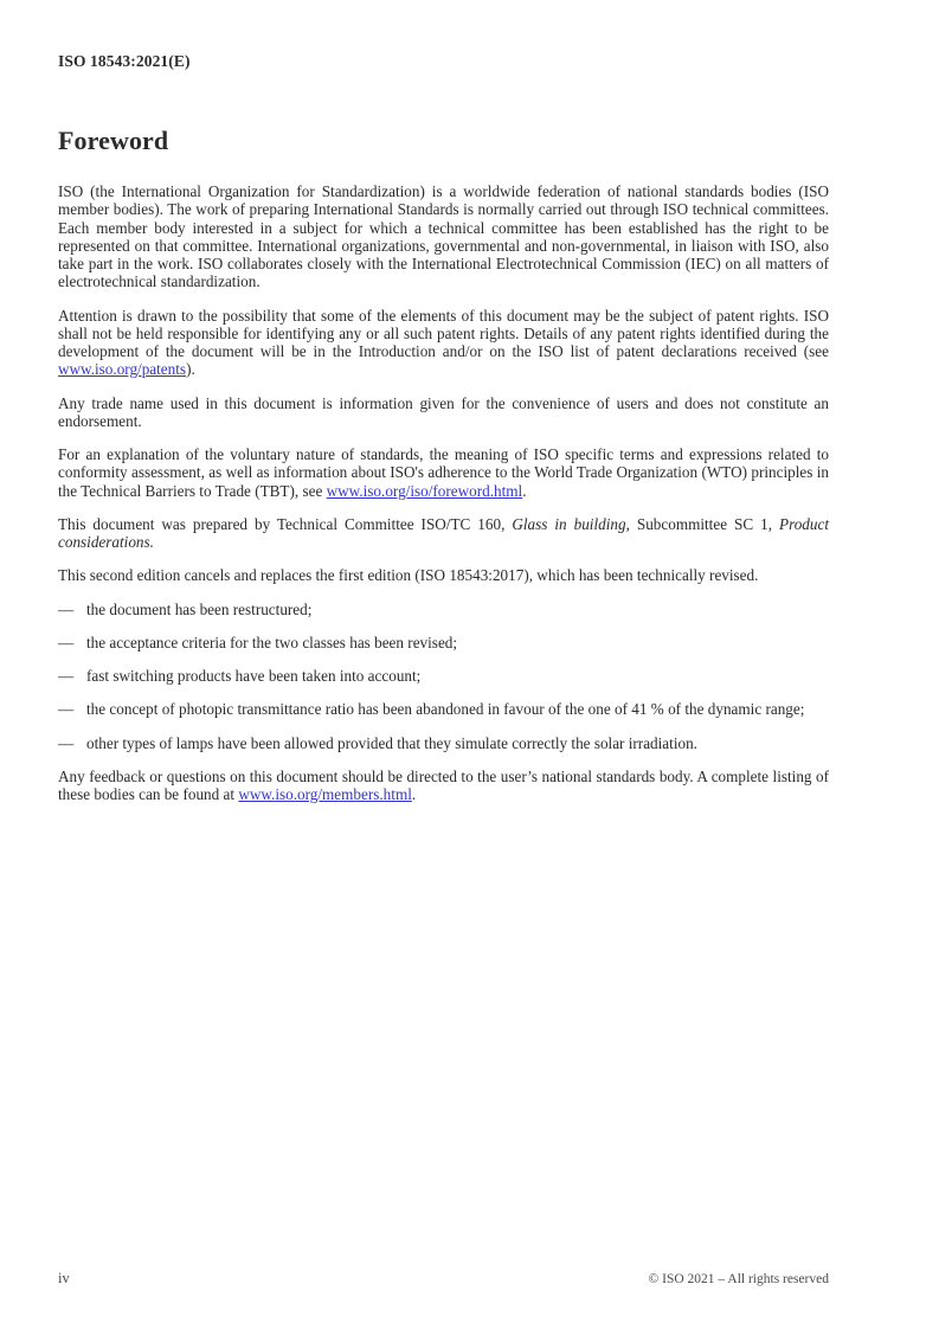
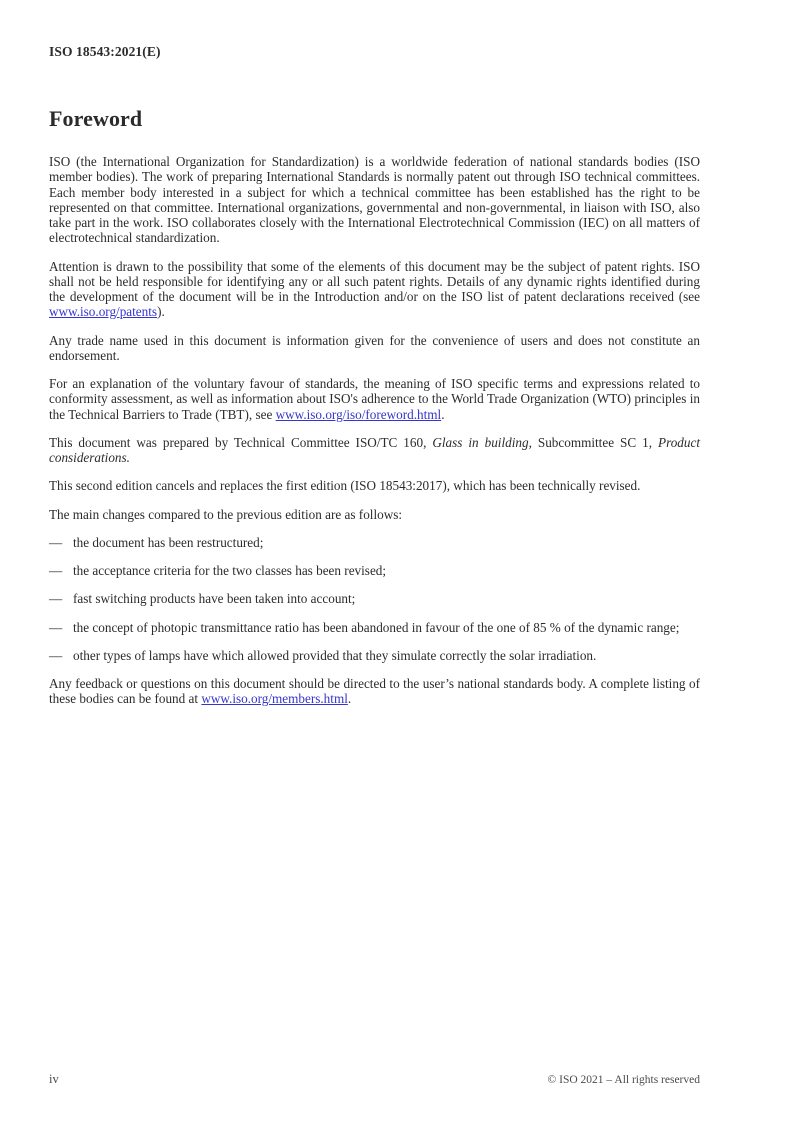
  ISO 18543:2021(E)
  Foreword
- ISO (the International Organization for Standardization) is a worldwide federation of national standards bodies (ISO member bodies). The work of preparing International Standards is normally carried out through ISO technical committees. Each member body interested in a subject for which a technical committee has been established has the right to be represented on that committee. International organizations, governmental and non-governmental, in liaison with ISO, also take part in the work. ISO collaborates closely with the International Electrotechnical Commission (IEC) on all matters of electrotechnical standardization.
+ ISO (the International Organization for Standardization) is a worldwide federation of national standards bodies (ISO member bodies). The work of preparing International Standards is normally patent out through ISO technical committees. Each member body interested in a subject for which a technical committee has been established has the right to be represented on that committee. International organizations, governmental and non-governmental, in liaison with ISO, also take part in the work. ISO collaborates closely with the International Electrotechnical Commission (IEC) on all matters of electrotechnical standardization.
- Attention is drawn to the possibility that some of the elements of this document may be the subject of patent rights. ISO shall not be held responsible for identifying any or all such patent rights. Details of any patent rights identified during the development of the document will be in the Introduction and/or on the ISO list of patent declarations received (see www.iso.org/patents).
+ Attention is drawn to the possibility that some of the elements of this document may be the subject of patent rights. ISO shall not be held responsible for identifying any or all such patent rights. Details of any dynamic rights identified during the development of the document will be in the Introduction and/or on the ISO list of patent declarations received (see www.iso.org/patents).
  Any trade name used in this document is information given for the convenience of users and does not constitute an endorsement.
- For an explanation of the voluntary nature of standards, the meaning of ISO specific terms and expressions related to conformity assessment, as well as information about ISO's adherence to the World Trade Organization (WTO) principles in the Technical Barriers to Trade (TBT), see www.iso.org/iso/foreword.html.
+ For an explanation of the voluntary favour of standards, the meaning of ISO specific terms and expressions related to conformity assessment, as well as information about ISO's adherence to the World Trade Organization (WTO) principles in the Technical Barriers to Trade (TBT), see www.iso.org/iso/foreword.html.
  This document was prepared by Technical Committee ISO/TC 160, Glass in building, Subcommittee SC 1, Product considerations.
  This second edition cancels and replaces the first edition (ISO 18543:2017), which has been technically revised.
+ The main changes compared to the previous edition are as follows:
  —
  the document has been restructured;
  —
  the acceptance criteria for the two classes has been revised;
  —
  fast switching products have been taken into account;
  —
- the concept of photopic transmittance ratio has been abandoned in favour of the one of 41 % of the dynamic range;
+ the concept of photopic transmittance ratio has been abandoned in favour of the one of 85 % of the dynamic range;
  —
- other types of lamps have been allowed provided that they simulate correctly the solar irradiation.
+ other types of lamps have which allowed provided that they simulate correctly the solar irradiation.
  Any feedback or questions on this document should be directed to the user’s national standards body. A complete listing of these bodies can be found at www.iso.org/members.html.
  iv
  © ISO 2021 – All rights reserved
